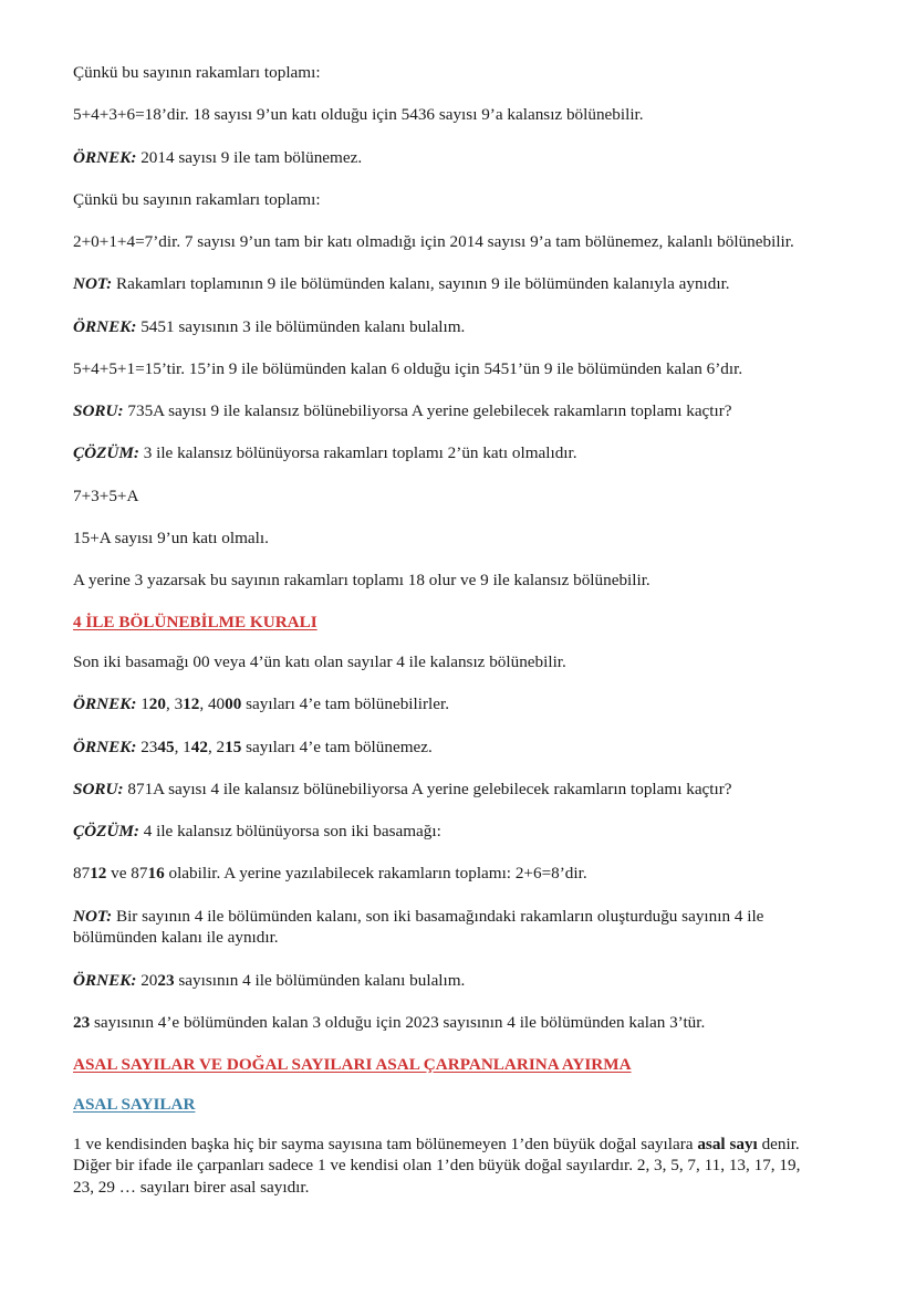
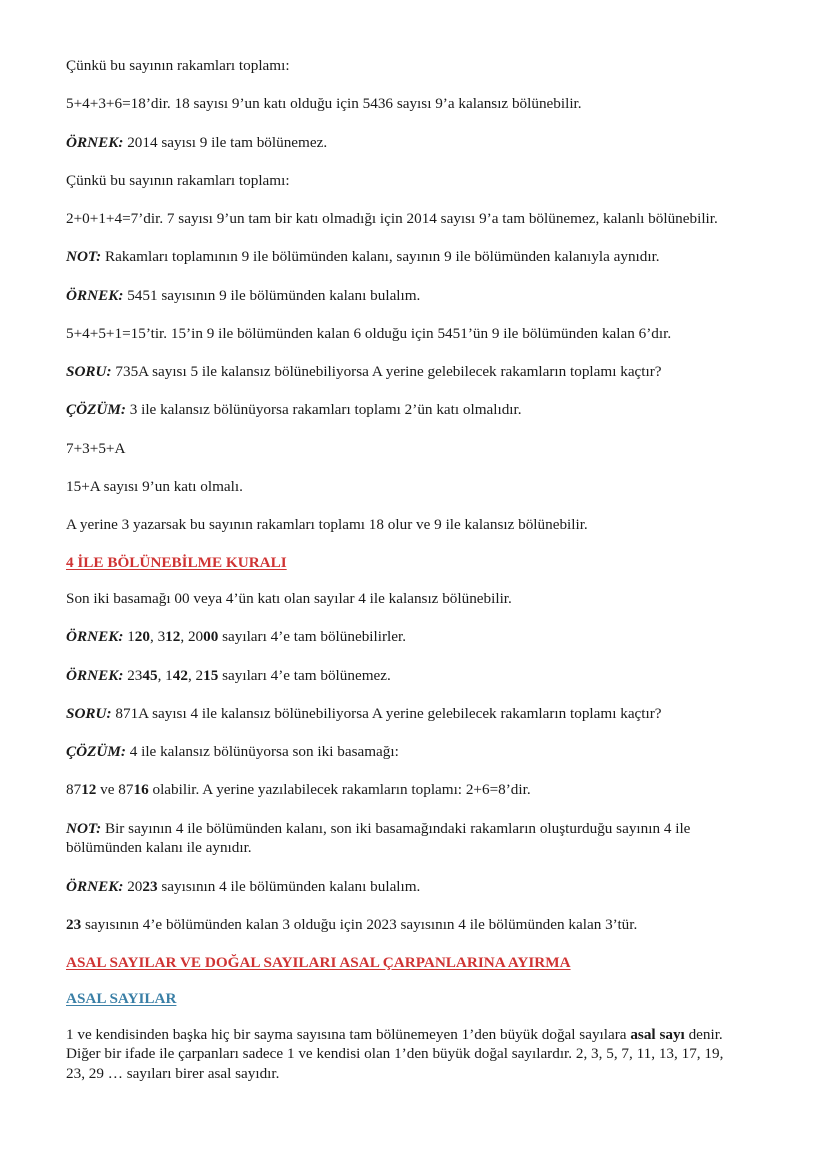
  Çünkü bu sayının rakamları toplamı:
  5+4+3+6=18’dir. 18 sayısı 9’un katı olduğu için 5436 sayısı 9’a kalansız bölünebilir.
  ÖRNEK: 2014 sayısı 9 ile tam bölünemez.
  Çünkü bu sayının rakamları toplamı:
  2+0+1+4=7’dir. 7 sayısı 9’un tam bir katı olmadığı için 2014 sayısı 9’a tam bölünemez, kalanlı bölünebilir.
  NOT: Rakamları toplamının 9 ile bölümünden kalanı, sayının 9 ile bölümünden kalanıyla aynıdır.
- ÖRNEK: 5451 sayısının 3 ile bölümünden kalanı bulalım.
+ ÖRNEK: 5451 sayısının 9 ile bölümünden kalanı bulalım.
  5+4+5+1=15’tir. 15’in 9 ile bölümünden kalan 6 olduğu için 5451’ün 9 ile bölümünden kalan 6’dır.
- SORU: 735A sayısı 9 ile kalansız bölünebiliyorsa A yerine gelebilecek rakamların toplamı kaçtır?
+ SORU: 735A sayısı 5 ile kalansız bölünebiliyorsa A yerine gelebilecek rakamların toplamı kaçtır?
  ÇÖZÜM: 3 ile kalansız bölünüyorsa rakamları toplamı 2’ün katı olmalıdır.
  7+3+5+A
  15+A sayısı 9’un katı olmalı.
  A yerine 3 yazarsak bu sayının rakamları toplamı 18 olur ve 9 ile kalansız bölünebilir.
  4 İLE BÖLÜNEBİLME KURALI
  Son iki basamağı 00 veya 4’ün katı olan sayılar 4 ile kalansız bölünebilir.
- ÖRNEK: 120, 312, 4000 sayıları 4’e tam bölünebilirler.
+ ÖRNEK: 120, 312, 2000 sayıları 4’e tam bölünebilirler.
  ÖRNEK: 2345, 142, 215 sayıları 4’e tam bölünemez.
  SORU: 871A sayısı 4 ile kalansız bölünebiliyorsa A yerine gelebilecek rakamların toplamı kaçtır?
  ÇÖZÜM: 4 ile kalansız bölünüyorsa son iki basamağı:
  8712 ve 8716 olabilir. A yerine yazılabilecek rakamların toplamı: 2+6=8’dir.
  NOT: Bir sayının 4 ile bölümünden kalanı, son iki basamağındaki rakamların oluşturduğu sayının 4 ile bölümünden kalanı ile aynıdır.
  ÖRNEK: 2023 sayısının 4 ile bölümünden kalanı bulalım.
  23 sayısının 4’e bölümünden kalan 3 olduğu için 2023 sayısının 4 ile bölümünden kalan 3’tür.
  ASAL SAYILAR VE DOĞAL SAYILARI ASAL ÇARPANLARINA AYIRMA
  ASAL SAYILAR
  1 ve kendisinden başka hiç bir sayma sayısına tam bölünemeyen 1’den büyük doğal sayılara asal sayı denir. Diğer bir ifade ile çarpanları sadece 1 ve kendisi olan 1’den büyük doğal sayılardır. 2, 3, 5, 7, 11, 13, 17, 19, 23, 29 … sayıları birer asal sayıdır.
